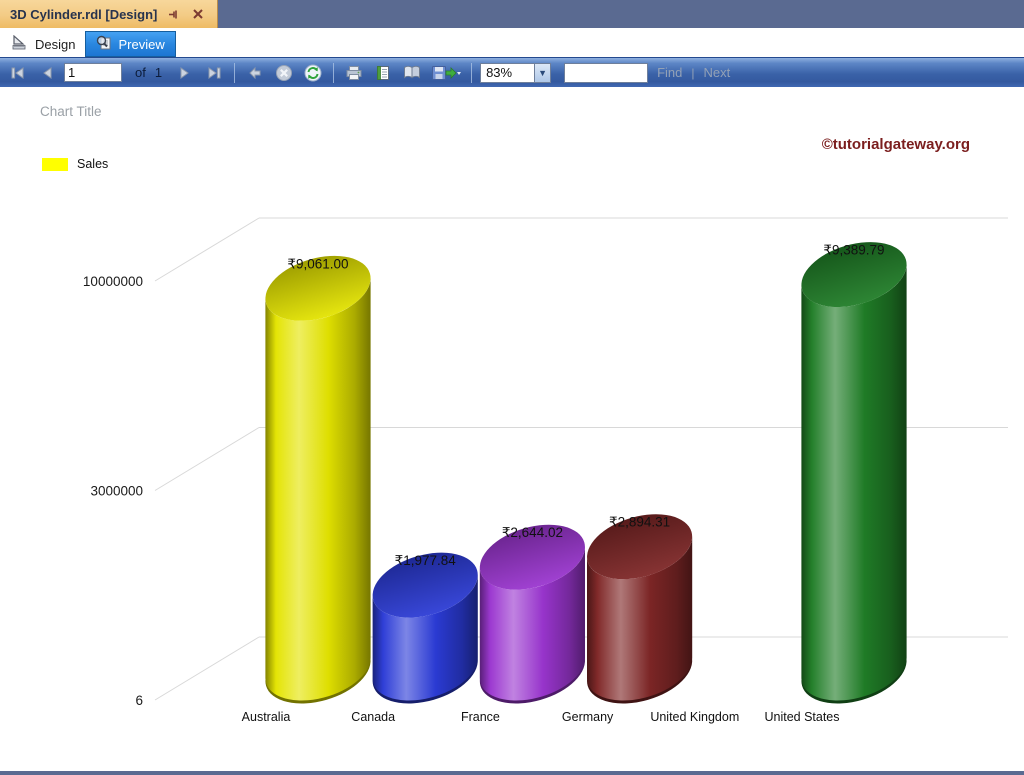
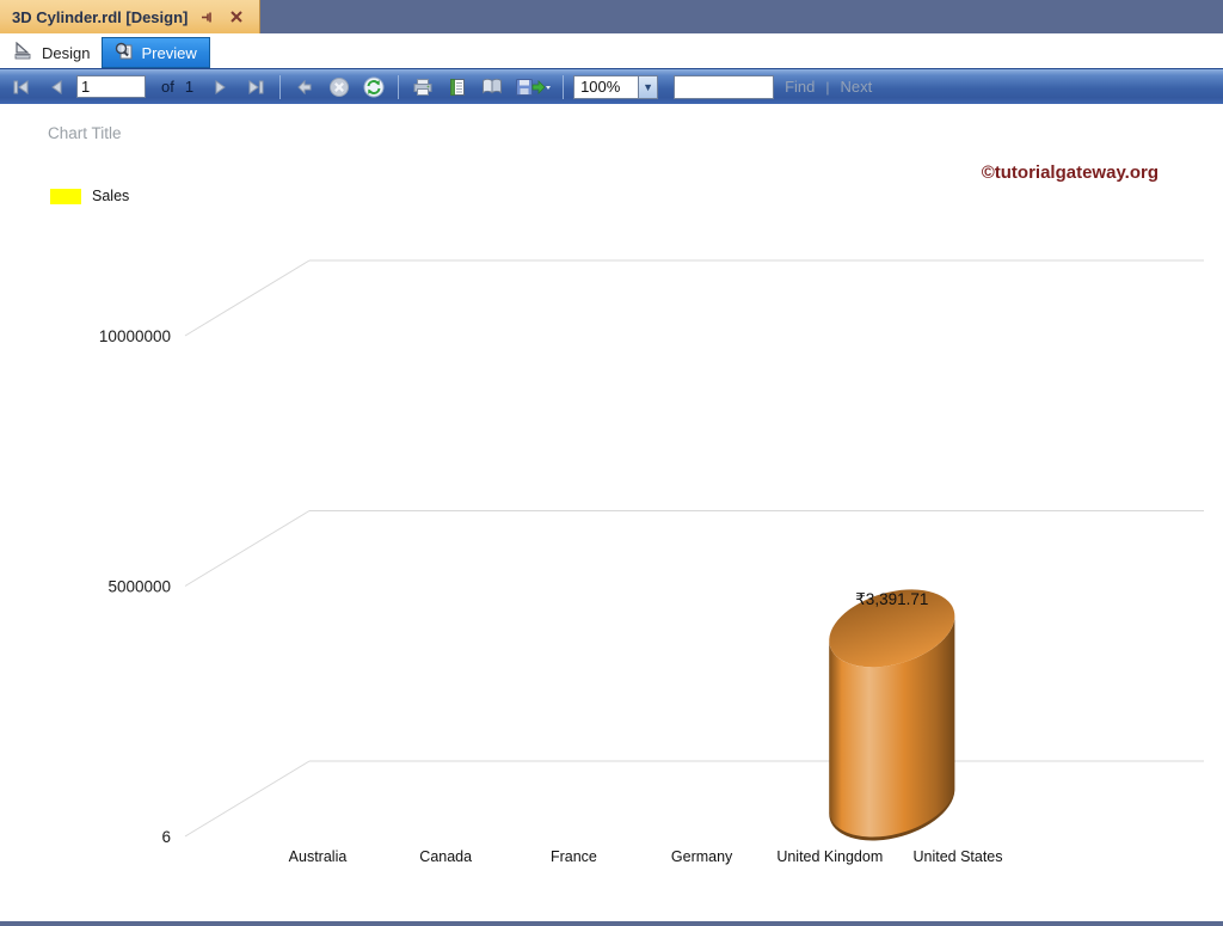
  3D Cylinder.rdl [Design]
  Design
  Preview
  1
  of
  1
- 83%
+ 100%
  ▼
  Find
  |
  Next
  6
- 3000000
+ 5000000
  10000000
- ₹9,061.00
  Australia
- ₹1,977.84
  Canada
- ₹2,644.02
  France
- ₹2,894.31
  Germany
+ ₹3,391.71
  United Kingdom
- ₹9,389.79
  United States
  Chart Title
  Sales
  ©tutorialgateway.org
